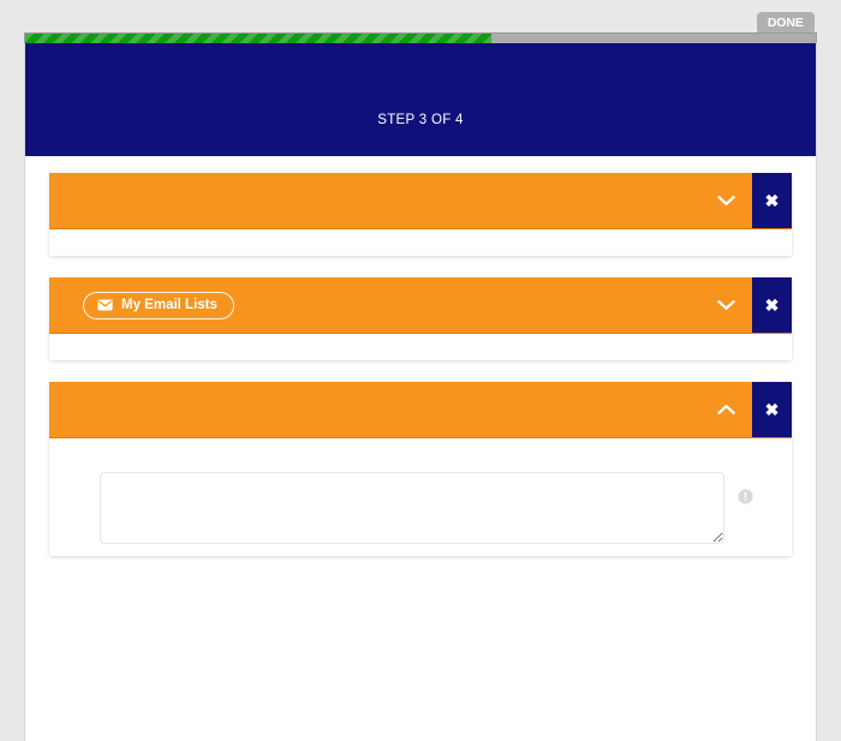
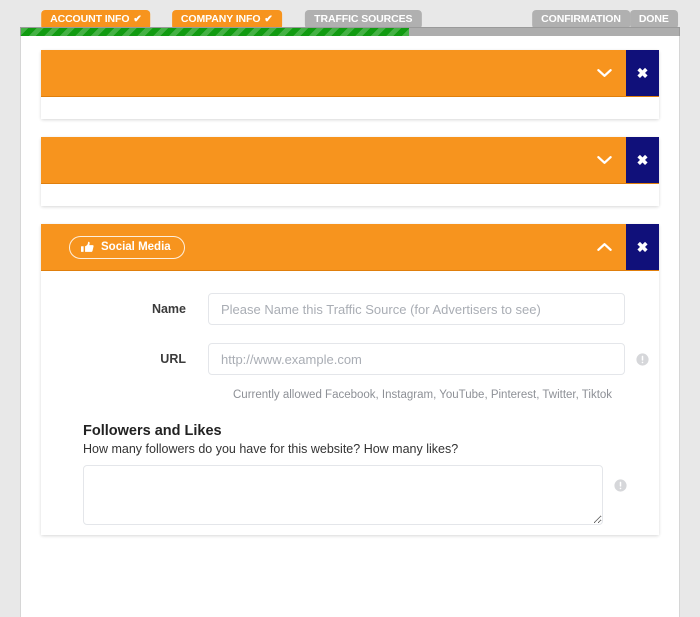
+ ACCOUNT INFO ✔
+ COMPANY INFO ✔
+ TRAFFIC SOURCES
+ CONFIRMATION
  DONE
- STEP 3 OF 4
  ✖
- My Email Lists
  ✖
+ Social Media
  ✖
+ Name
+ Please Name this Traffic Source (for Advertisers to see)
+ URL
+ http://www.example.com
+ Currently allowed Facebook, Instagram, YouTube, Pinterest, Twitter, Tiktok
+ Followers and Likes
+ How many followers do you have for this website? How many likes?
